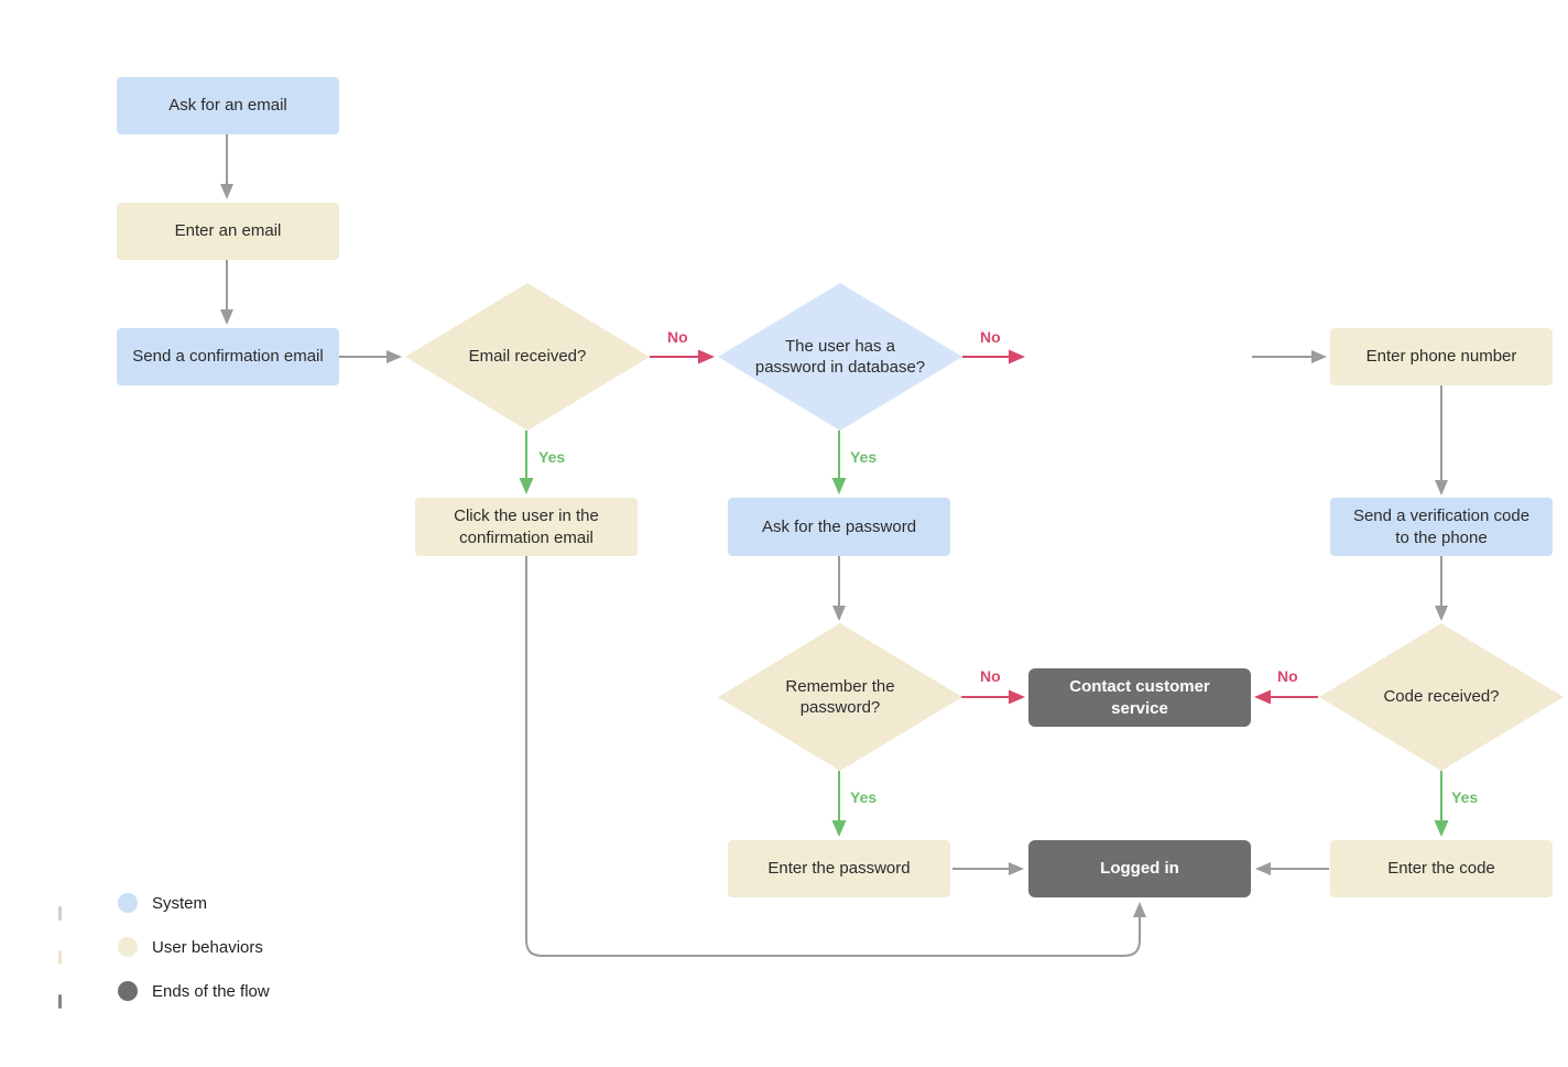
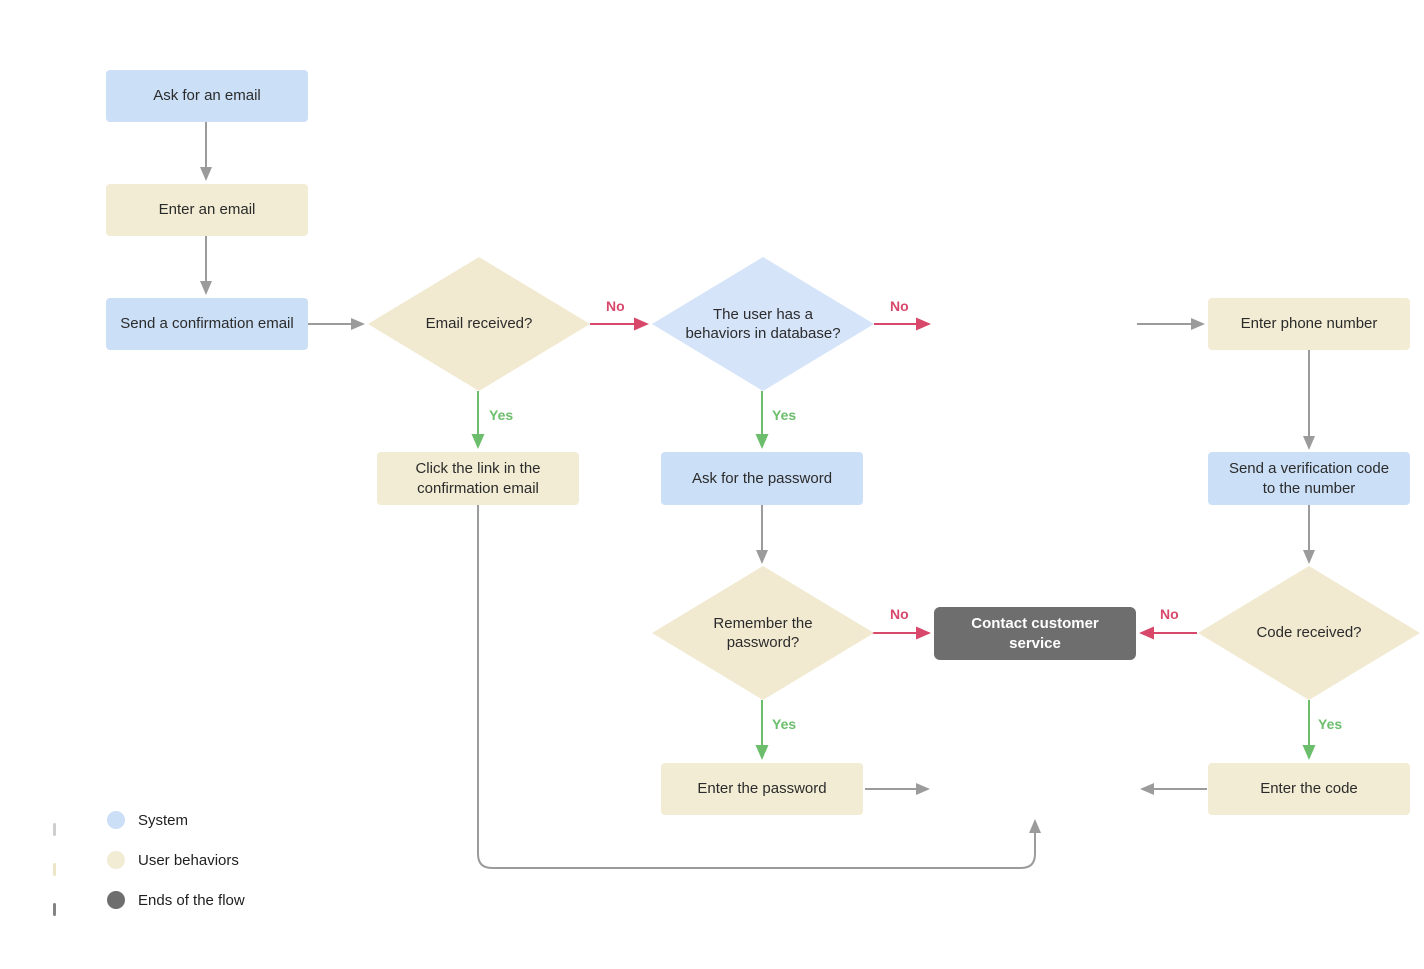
  Ask for an email
  Enter an email
  Send a confirmation email
  Email received?
- The user has a password in database?
+ The user has a behaviors in database?
  Remember the password?
  Code received?
- Click the user in the confirmation email
+ Click the link in the confirmation email
  Ask for the password
  Enter phone number
- Send a verification code to the phone
+ Send a verification code to the number
  Contact customer service
  Enter the password
- Logged in
  Enter the code
  No
  Yes
  No
  Yes
  No
  Yes
  No
  Yes
  System
  User behaviors
  Ends of the flow
